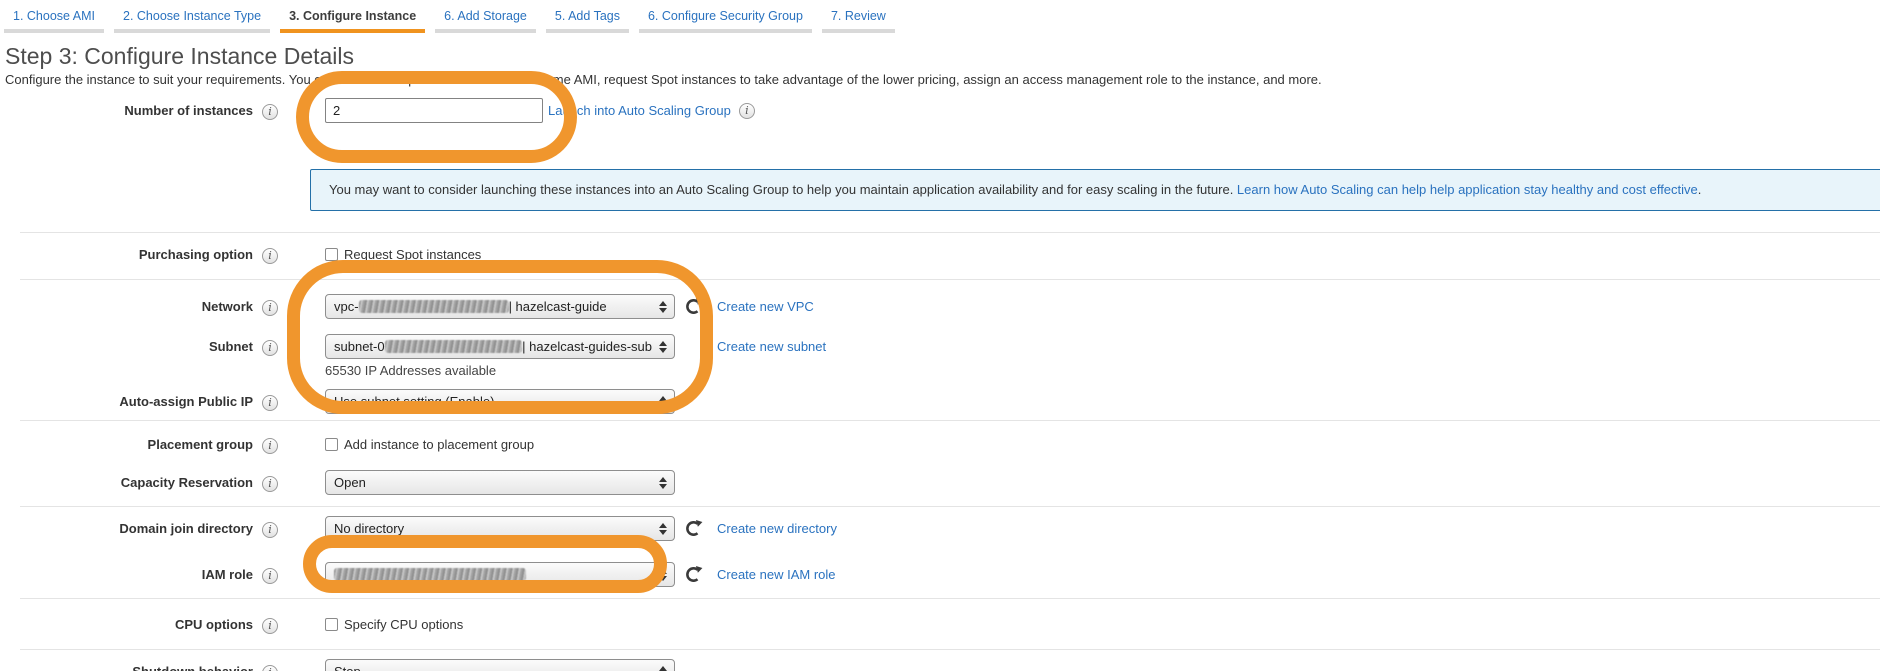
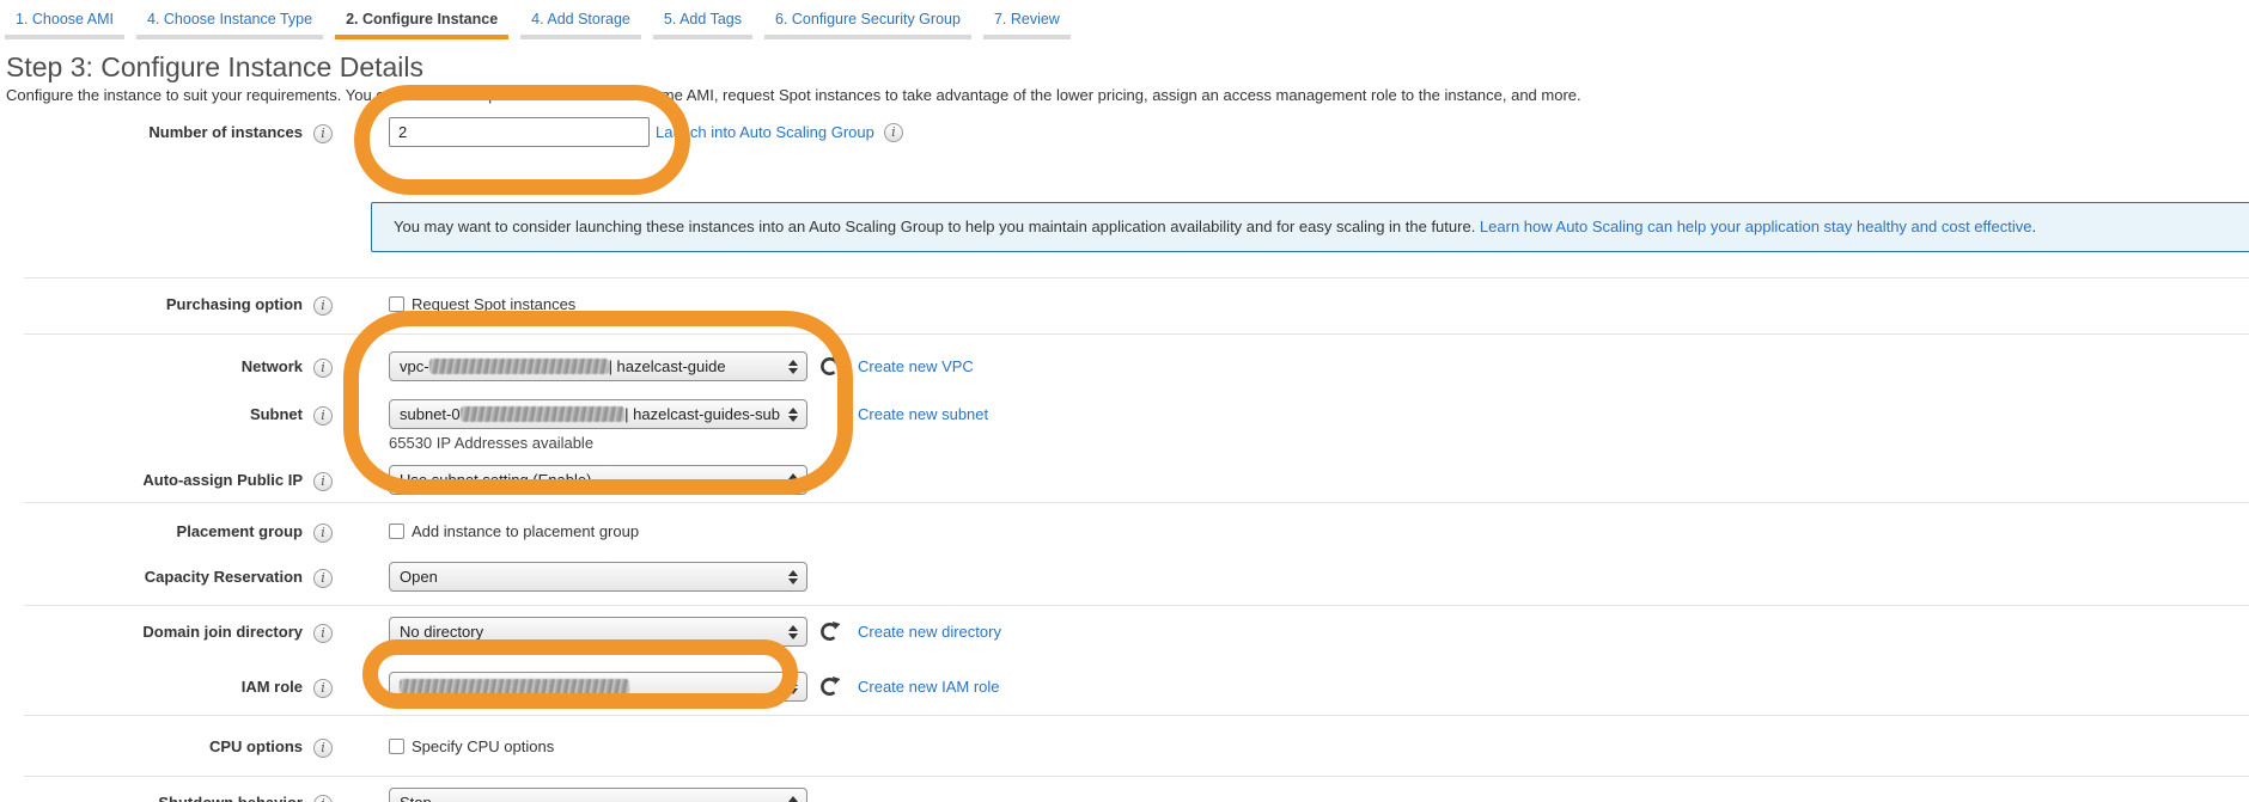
  1. Choose AMI
- 2. Choose Instance Type
+ 4. Choose Instance Type
- 3. Configure Instance
+ 2. Configure Instance
- 6. Add Storage
+ 4. Add Storage
  5. Add Tags
  6. Configure Security Group
  7. Review
  Step 3: Configure Instance Details
  Configure the instance to suit your requirements. You can launch multiple instances from the same AMI, request Spot instances to take advantage of the lower pricing, assign an access management role to the instance, and more.
  Number of instances
  i
  2
  Launch into Auto Scaling Group
  i
- You may want to consider launching these instances into an Auto Scaling Group to help you maintain application availability and for easy scaling in the future. Learn how Auto Scaling can help help application stay healthy and cost effective.
+ You may want to consider launching these instances into an Auto Scaling Group to help you maintain application availability and for easy scaling in the future. Learn how Auto Scaling can help your application stay healthy and cost effective.
  Purchasing option
  i
  Request Spot instances
  Network
  i
  vpc-
  | hazelcast-guide
  Create new VPC
  Subnet
  i
  subnet-0
  | hazelcast-guides-sub
  Create new subnet
  65530 IP Addresses available
  Auto-assign Public IP
  i
  Use subnet setting (Enable)
  Placement group
  i
  Add instance to placement group
  Capacity Reservation
  i
  Open
  Domain join directory
  i
  No directory
  Create new directory
  IAM role
  i
  Create new IAM role
  CPU options
  i
  Specify CPU options
